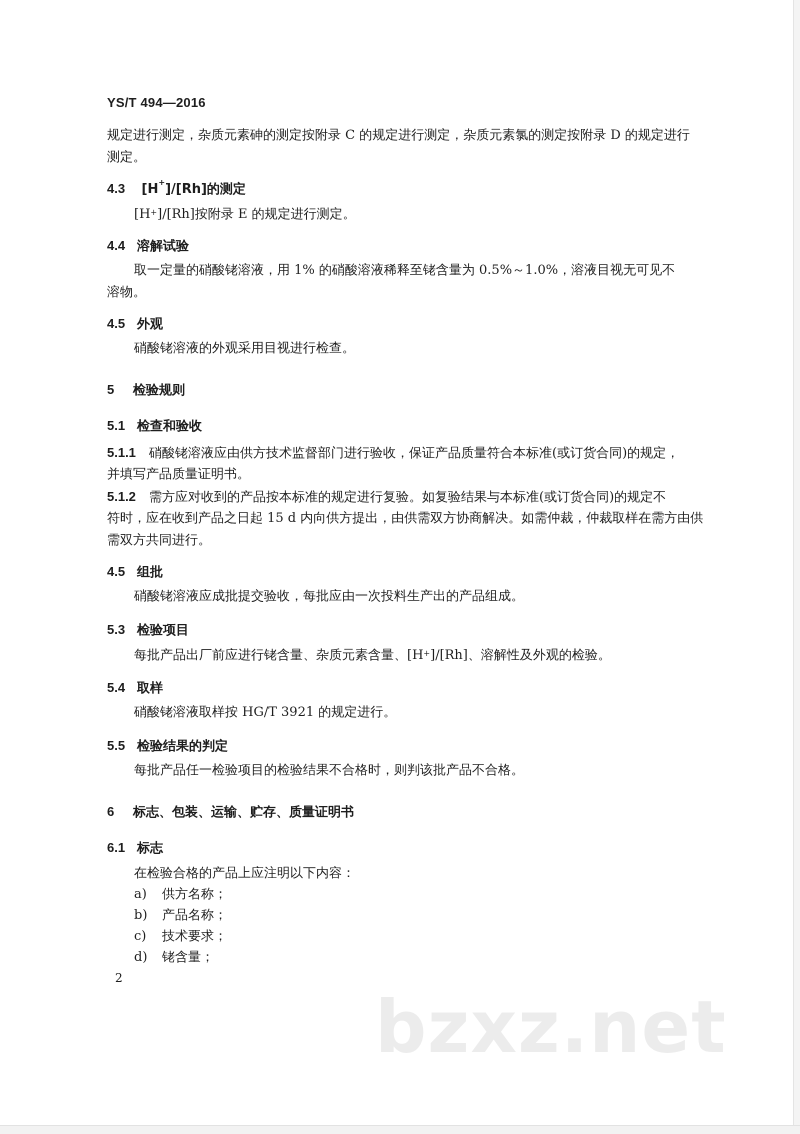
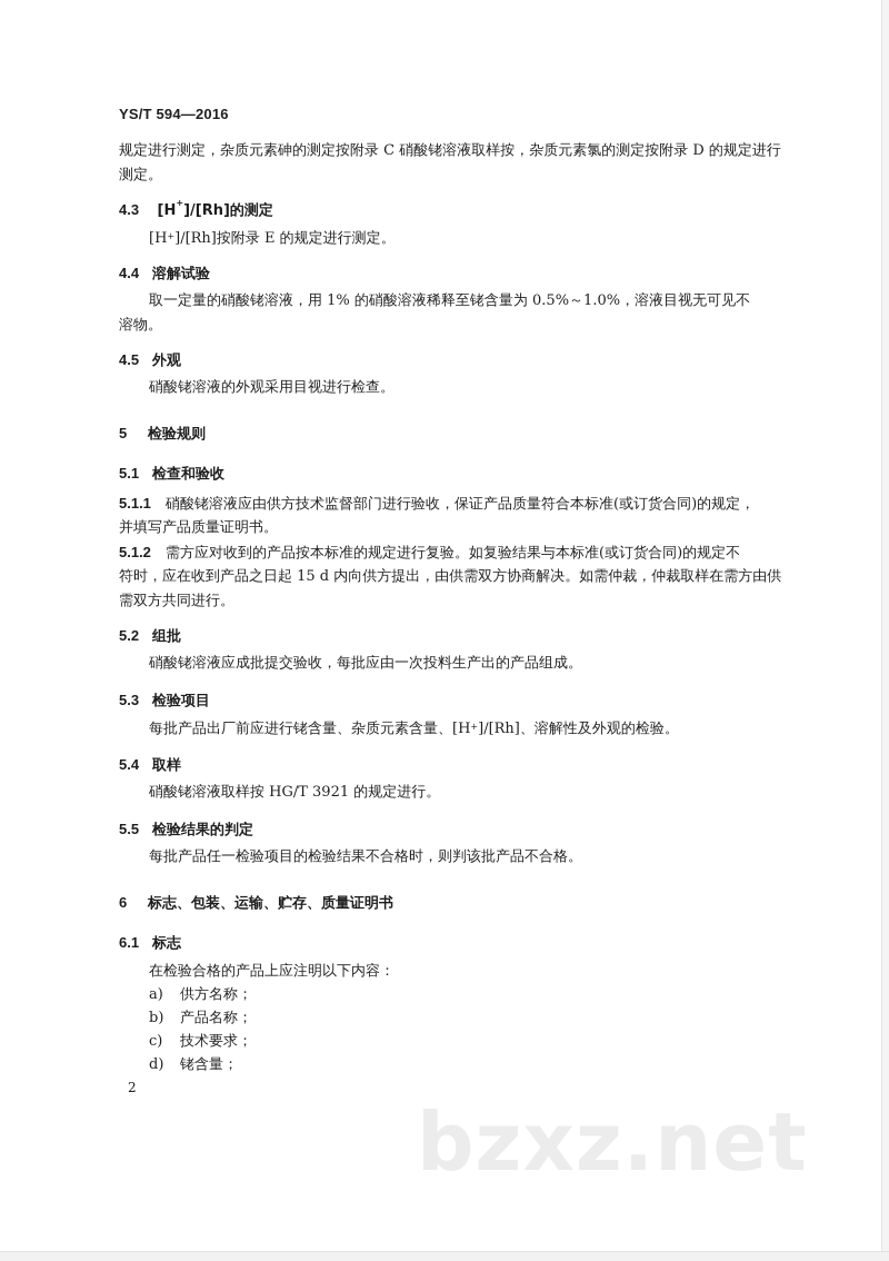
- YS/T 494—2016
+ YS/T 594—2016
- 规定进行测定，杂质元素砷的测定按附录 C 的规定进行测定，杂质元素氯的测定按附录 D 的规定进行
+ 规定进行测定，杂质元素砷的测定按附录 C 硝酸铑溶液取样按，杂质元素氯的测定按附录 D 的规定进行
  测定。
  4.3 [H+]/[Rh]的测定
  [H+]/[Rh]按附录 E 的规定进行测定。
  4.4 溶解试验
  取一定量的硝酸铑溶液，用 1% 的硝酸溶液稀释至铑含量为 0.5%～1.0%，溶液目视无可见不
  溶物。
  4.5 外观
  硝酸铑溶液的外观采用目视进行检查。
  5 检验规则
  5.1 检查和验收
  5.1.1 硝酸铑溶液应由供方技术监督部门进行验收，保证产品质量符合本标准(或订货合同)的规定，
  并填写产品质量证明书。
  5.1.2 需方应对收到的产品按本标准的规定进行复验。如复验结果与本标准(或订货合同)的规定不
  符时，应在收到产品之日起 15 d 内向供方提出，由供需双方协商解决。如需仲裁，仲裁取样在需方由供
  需双方共同进行。
- 4.5 组批
+ 5.2 组批
  硝酸铑溶液应成批提交验收，每批应由一次投料生产出的产品组成。
  5.3 检验项目
  每批产品出厂前应进行铑含量、杂质元素含量、[H+]/[Rh]、溶解性及外观的检验。
  5.4 取样
  硝酸铑溶液取样按 HG/T 3921 的规定进行。
  5.5 检验结果的判定
  每批产品任一检验项目的检验结果不合格时，则判该批产品不合格。
  6 标志、包装、运输、贮存、质量证明书
  6.1 标志
  在检验合格的产品上应注明以下内容：
  a) 供方名称；
  b) 产品名称；
  c) 技术要求；
  d) 铑含量；
  2
